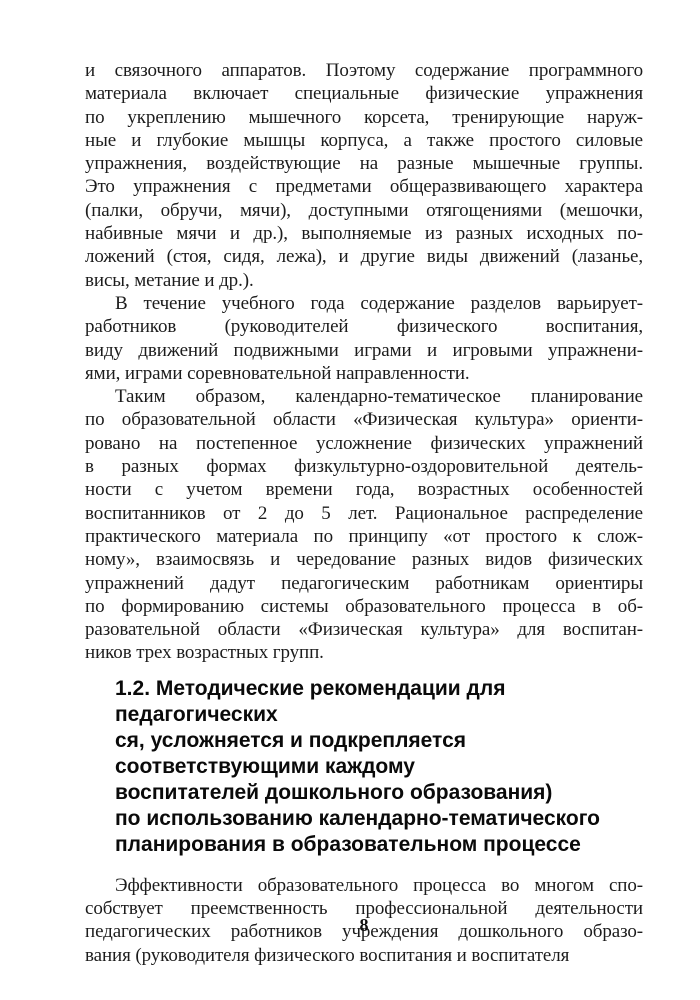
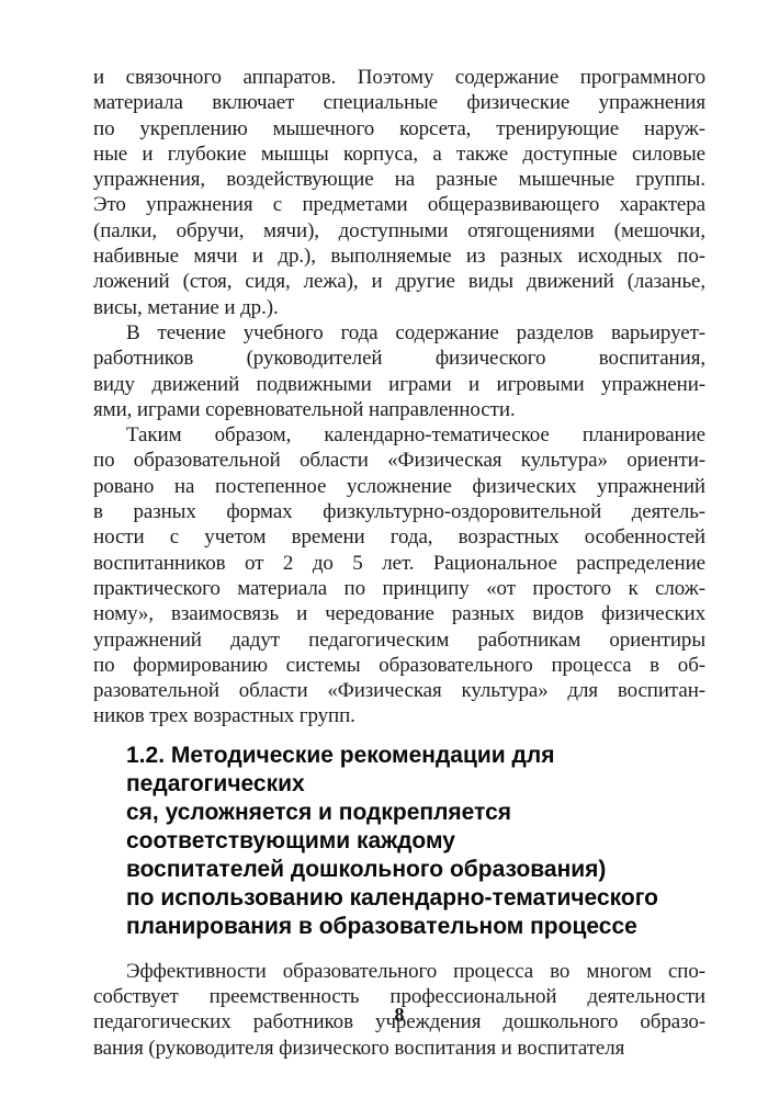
  и связочного аппаратов. Поэтому содержание программного
  материала включает специальные физические упражнения
  по укреплению мышечного корсета, тренирующие наруж-
- ные и глубокие мышцы корпуса, а также простого силовые
+ ные и глубокие мышцы корпуса, а также доступные силовые
  упражнения, воздействующие на разные мышечные группы.
  Это упражнения с предметами общеразвивающего характера
  (палки, обручи, мячи), доступными отягощениями (мешочки,
  набивные мячи и др.), выполняемые из разных исходных по-
  ложений (стоя, сидя, лежа), и другие виды движений (лазанье,
  висы, метание и др.).
  В течение учебного года содержание разделов варьирует-
  работников (руководителей физического воспитания,
  виду движений подвижными играми и игровыми упражнени-
  ями, играми соревновательной направленности.
  Таким образом, календарно-тематическое планирование
  по образовательной области «Физическая культура» ориенти-
  ровано на постепенное усложнение физических упражнений
  в разных формах физкультурно-оздоровительной деятель-
  ности с учетом времени года, возрастных особенностей
  воспитанников от 2 до 5 лет. Рациональное распределение
  практического материала по принципу «от простого к слож-
  ному», взаимосвязь и чередование разных видов физических
  упражнений дадут педагогическим работникам ориентиры
  по формированию системы образовательного процесса в об-
  разовательной области «Физическая культура» для воспитан-
  ников трех возрастных групп.
  1.2. Методические рекомендации для педагогических
  ся, усложняется и подкрепляется соответствующими каждому
  воспитателей дошкольного образования)
  по использованию календарно-тематического
  планирования в образовательном процессе
  Эффективности образовательного процесса во многом спо-
  собствует преемственность профессиональной деятельности
  педагогических работников учреждения дошкольного образо-
  вания (руководителя физического воспитания и воспитателя
  8
